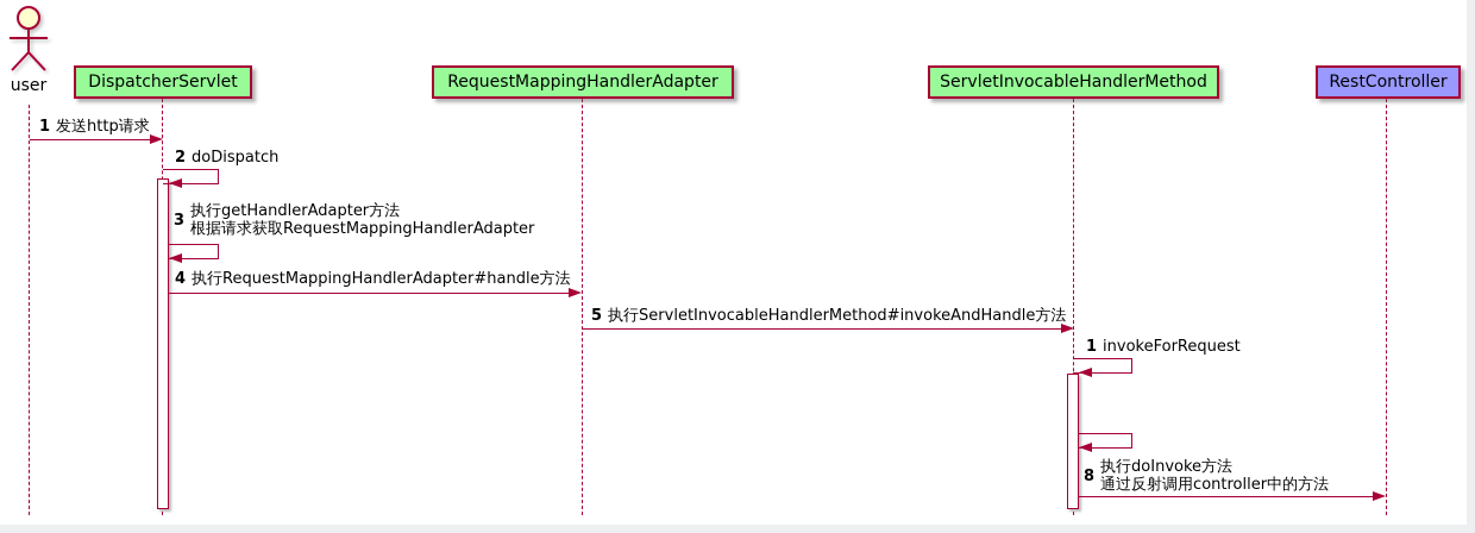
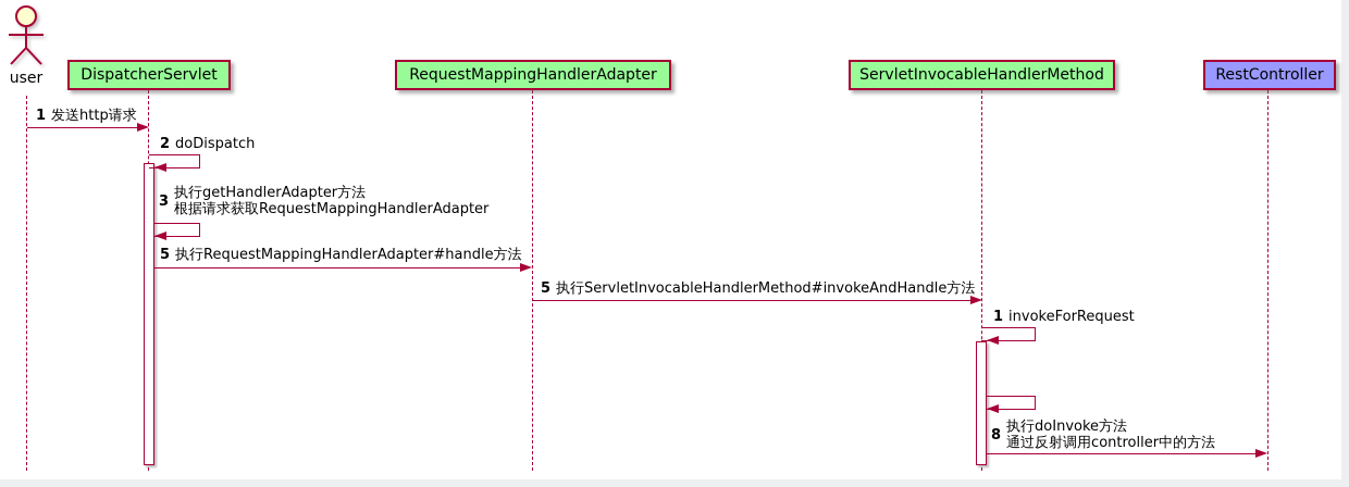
  user
  DispatcherServlet
  RequestMappingHandlerAdapter
  ServletInvocableHandlerMethod
  RestController
  1 发送http请求
  2 doDispatch
  3
  执行getHandlerAdapter方法
  根据请求获取RequestMappingHandlerAdapter
- 4 执行RequestMappingHandlerAdapter#handle方法
+ 5 执行RequestMappingHandlerAdapter#handle方法
  5 执行ServletInvocableHandlerMethod#invokeAndHandle方法
  1 invokeForRequest
  8
  执行doInvoke方法
  通过反射调用controller中的方法
